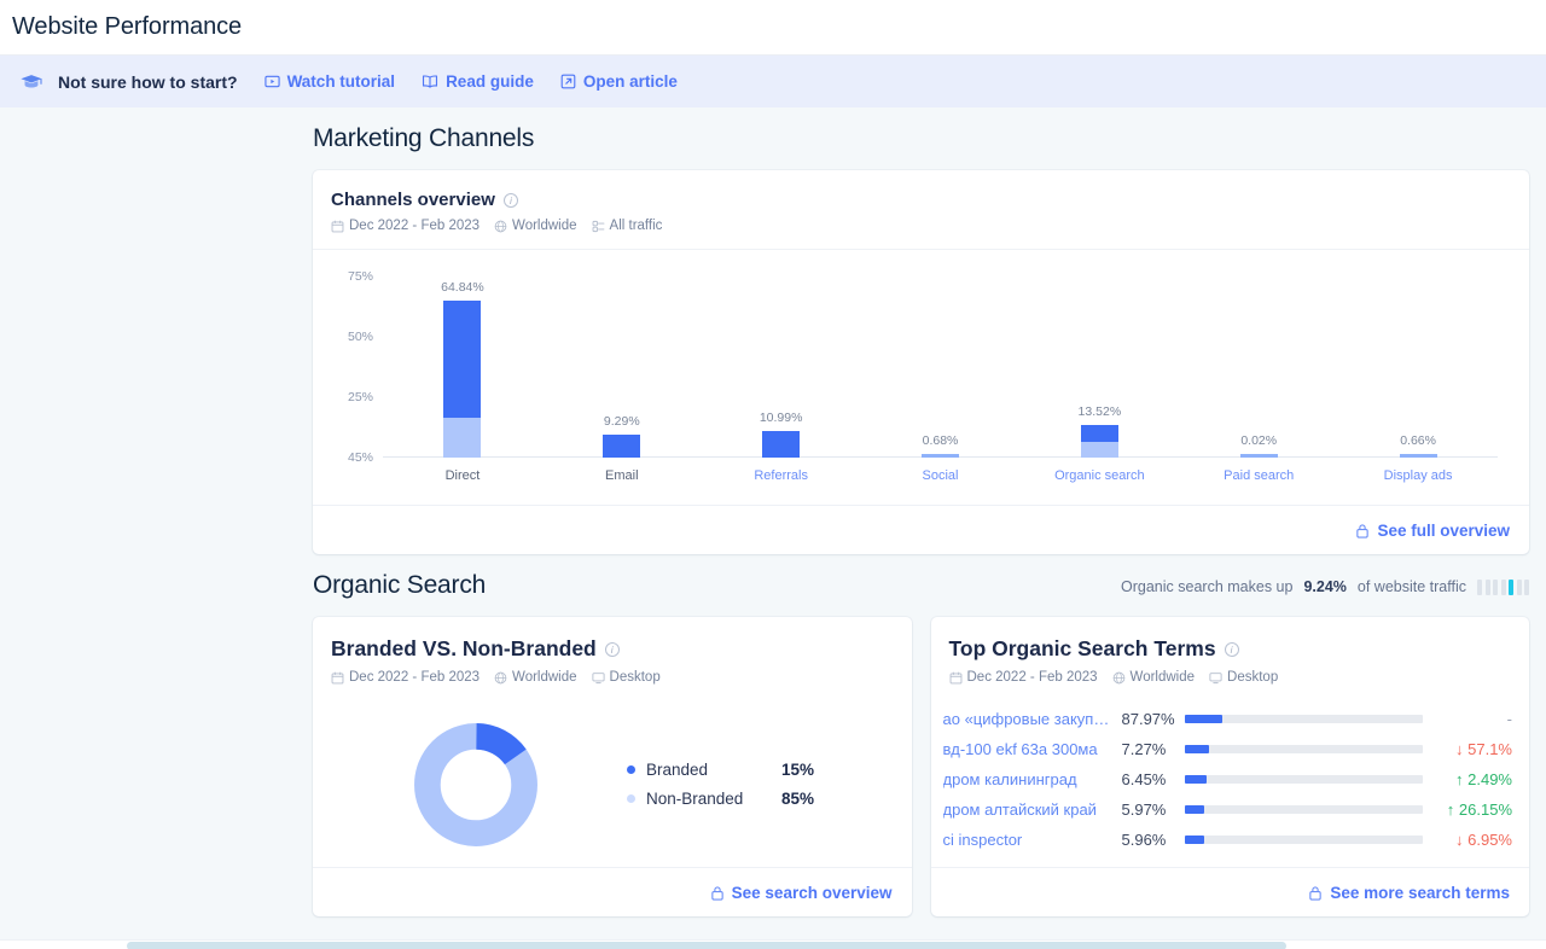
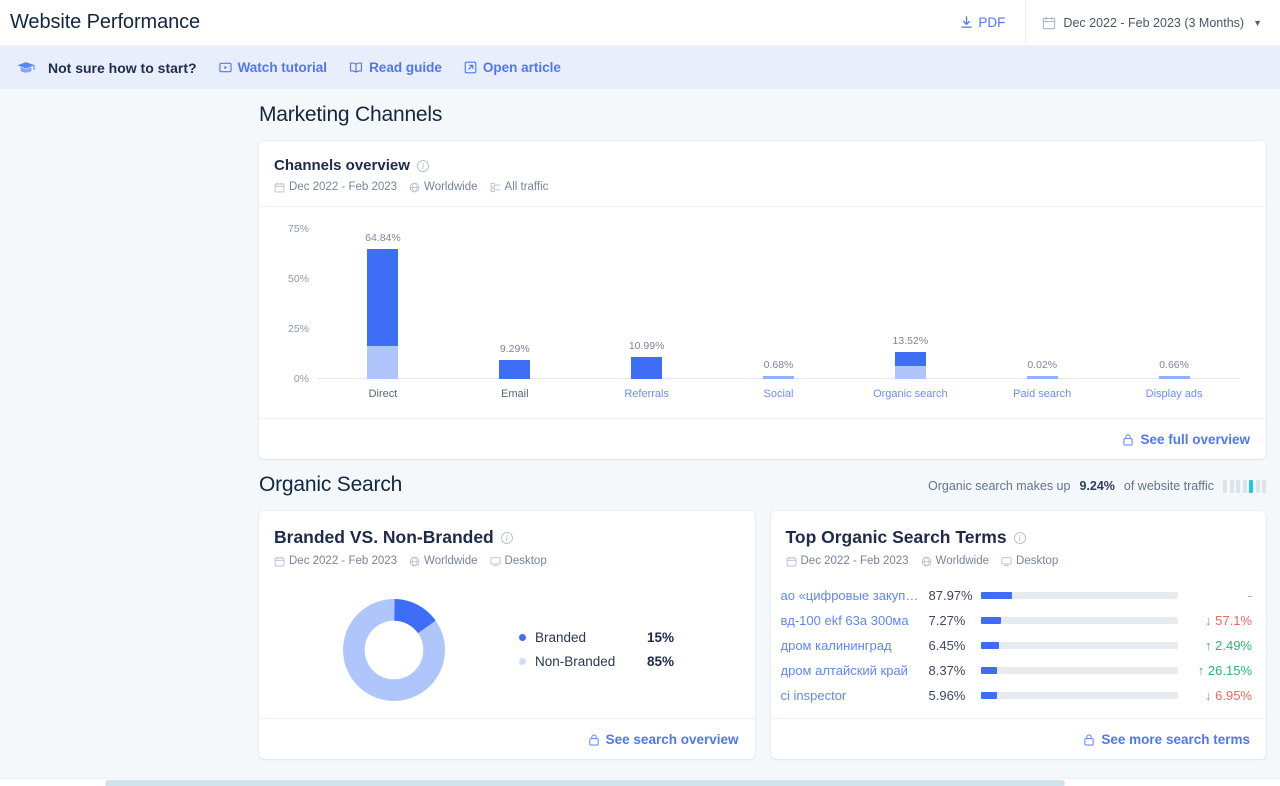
  Website Performance
+ PDF
+ Dec 2022 - Feb 2023 (3 Months)
+ ▼
  Not sure how to start?
  Watch tutorial
  Read guide
  Open article
  Marketing Channels
  Channels overview
  i
  Dec 2022 - Feb 2023
  Worldwide
  All traffic
  75%
  50%
  25%
- 45%
+ 0%
  64.84%
  9.29%
  10.99%
  0.68%
  13.52%
  0.02%
  0.66%
  Direct
  Email
  Referrals
  Social
  Organic search
  Paid search
  Display ads
  See full overview
  Organic Search
  Organic search makes up
  9.24%
  of website traffic
  Branded VS. Non-Branded
  i
  Dec 2022 - Feb 2023
  Worldwide
  Desktop
  Branded
  15%
  Non-Branded
  85%
  See search overview
  Top Organic Search Terms
  i
  Dec 2022 - Feb 2023
  Worldwide
  Desktop
  ао «цифровые закупки»
  87.97%
  -
  вд-100 ekf 63a 300мa
  7.27%
  ↓ 57.1%
  дром калининград
  6.45%
  ↑ 2.49%
  дром алтайский край
- 5.97%
+ 8.37%
  ↑ 26.15%
  ci inspector
  5.96%
  ↓ 6.95%
  See more search terms
